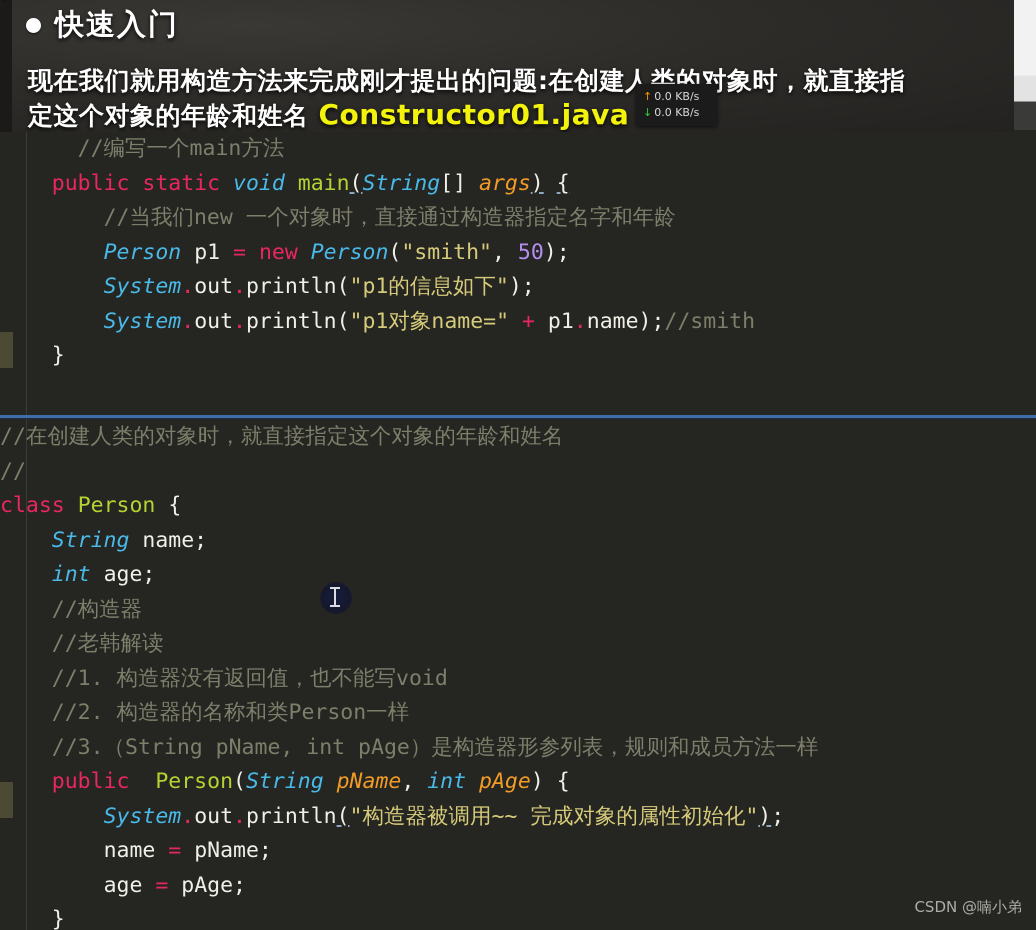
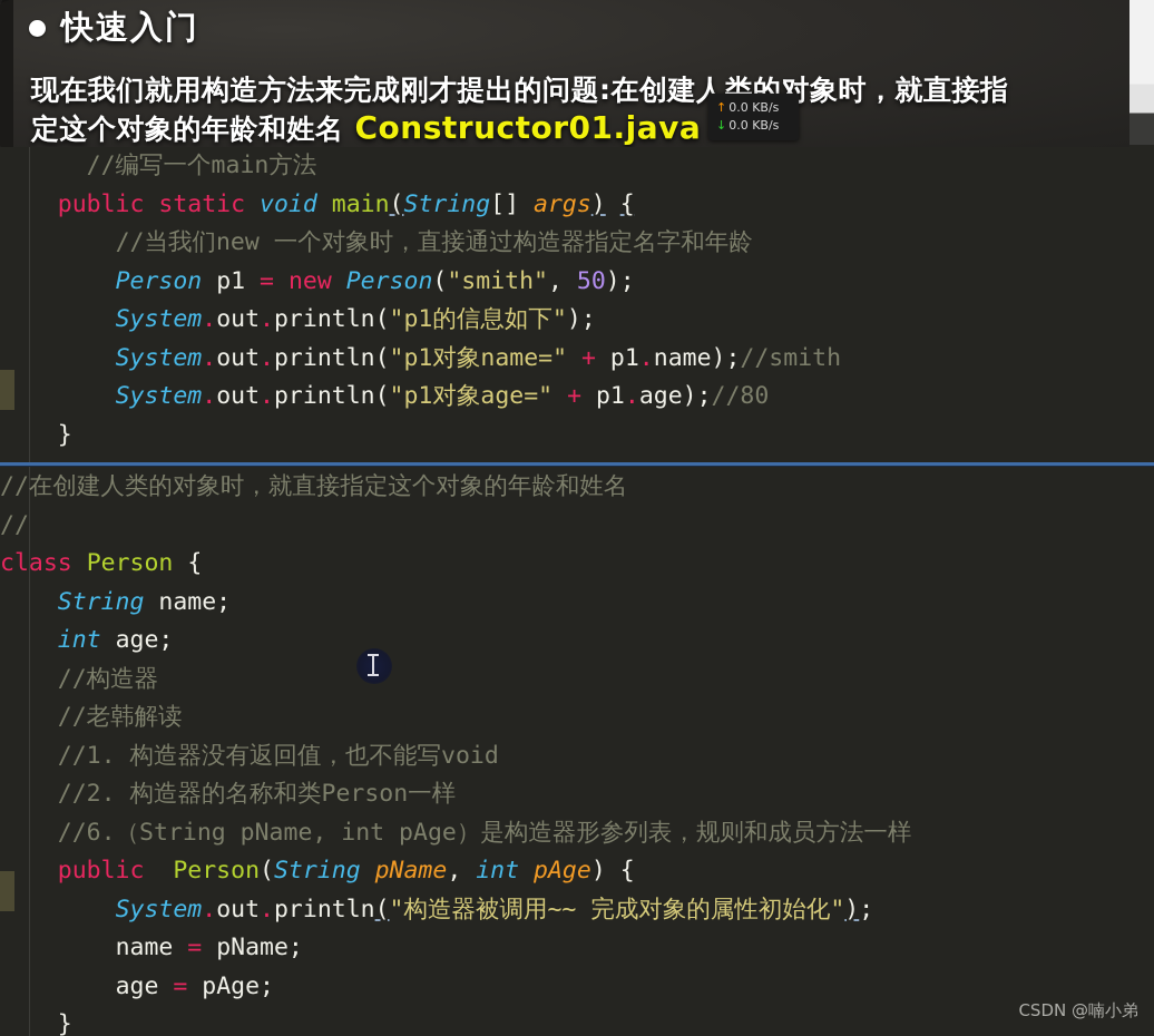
  ↑ 0.0 KB/s
  ↓ 0.0 KB/s
  //编写一个main方法
  public static void main(String[] args) {
  //当我们new 一个对象时，直接通过构造器指定名字和年龄
  Person p1 = new Person("smith", 50);
  System.out.println("p1的信息如下");
  System.out.println("p1对象name=" + p1.name);//smith
+ System.out.println("p1对象age=" + p1.age);//80
  }
  //在创建人类的对象时，就直接指定这个对象的年龄和姓名
  //
  class Person {
  String name;
  int age;
  //构造器
  //老韩解读
  //1. 构造器没有返回值，也不能写void
  //2. 构造器的名称和类Person一样
- //3.（String pName, int pAge）是构造器形参列表，规则和成员方法一样
+ //6.（String pName, int pAge）是构造器形参列表，规则和成员方法一样
  public Person(String pName, int pAge) {
  System.out.println("构造器被调用~~ 完成对象的属性初始化");
  name = pName;
  age = pAge;
  }
  CSDN @喃小弟
